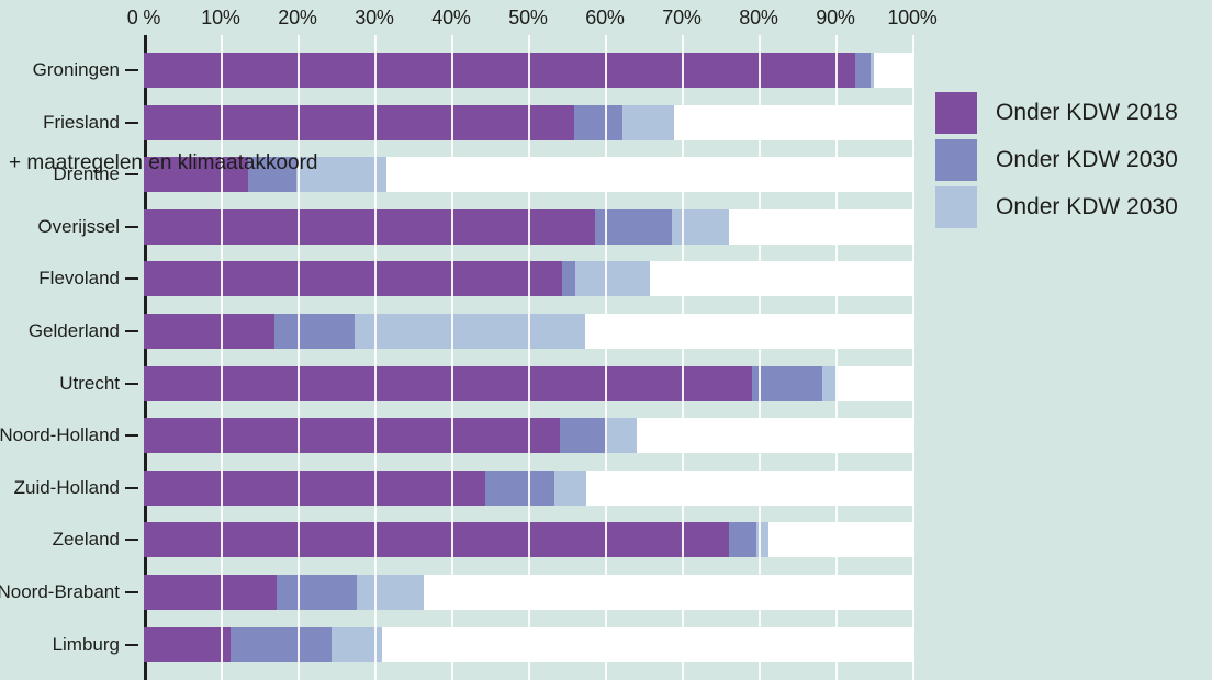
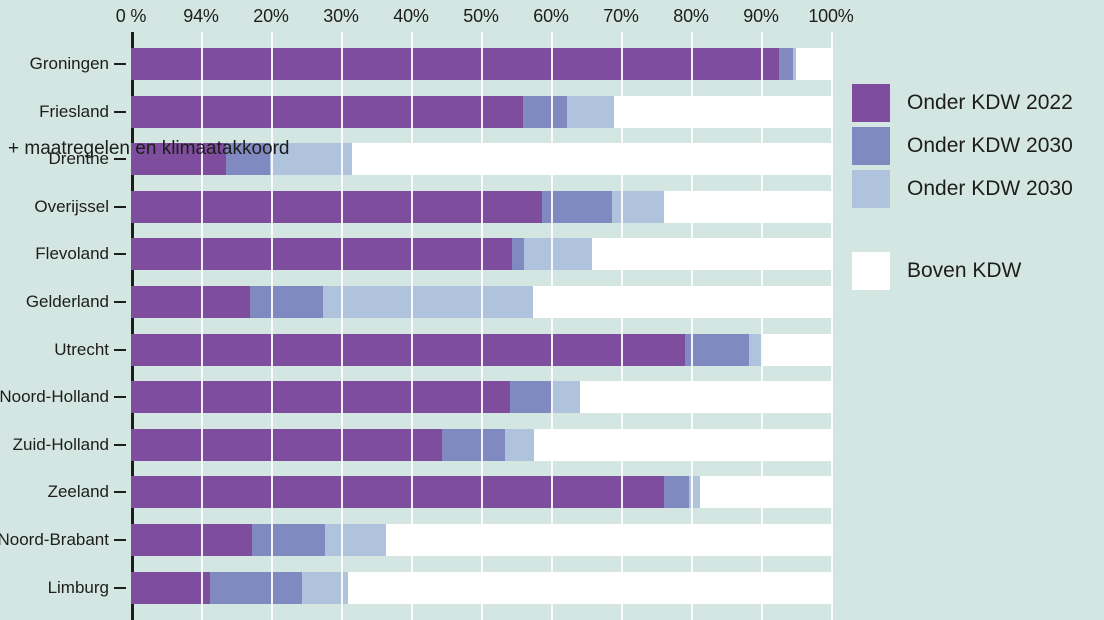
  0 %
- 10%
+ 94%
  20%
  30%
  40%
  50%
  60%
  70%
  80%
  90%
  100%
  Groningen
  Friesland
  Drenthe
  Overijssel
  Flevoland
  Gelderland
  Utrecht
  Noord-Holland
  Zuid-Holland
  Zeeland
  Noord-Brabant
  Limburg
- Onder KDW 2018
+ Onder KDW 2022
  Onder KDW 2030
  Onder KDW 2030
+ Boven KDW
  + maatregelen en klimaatakkoord
